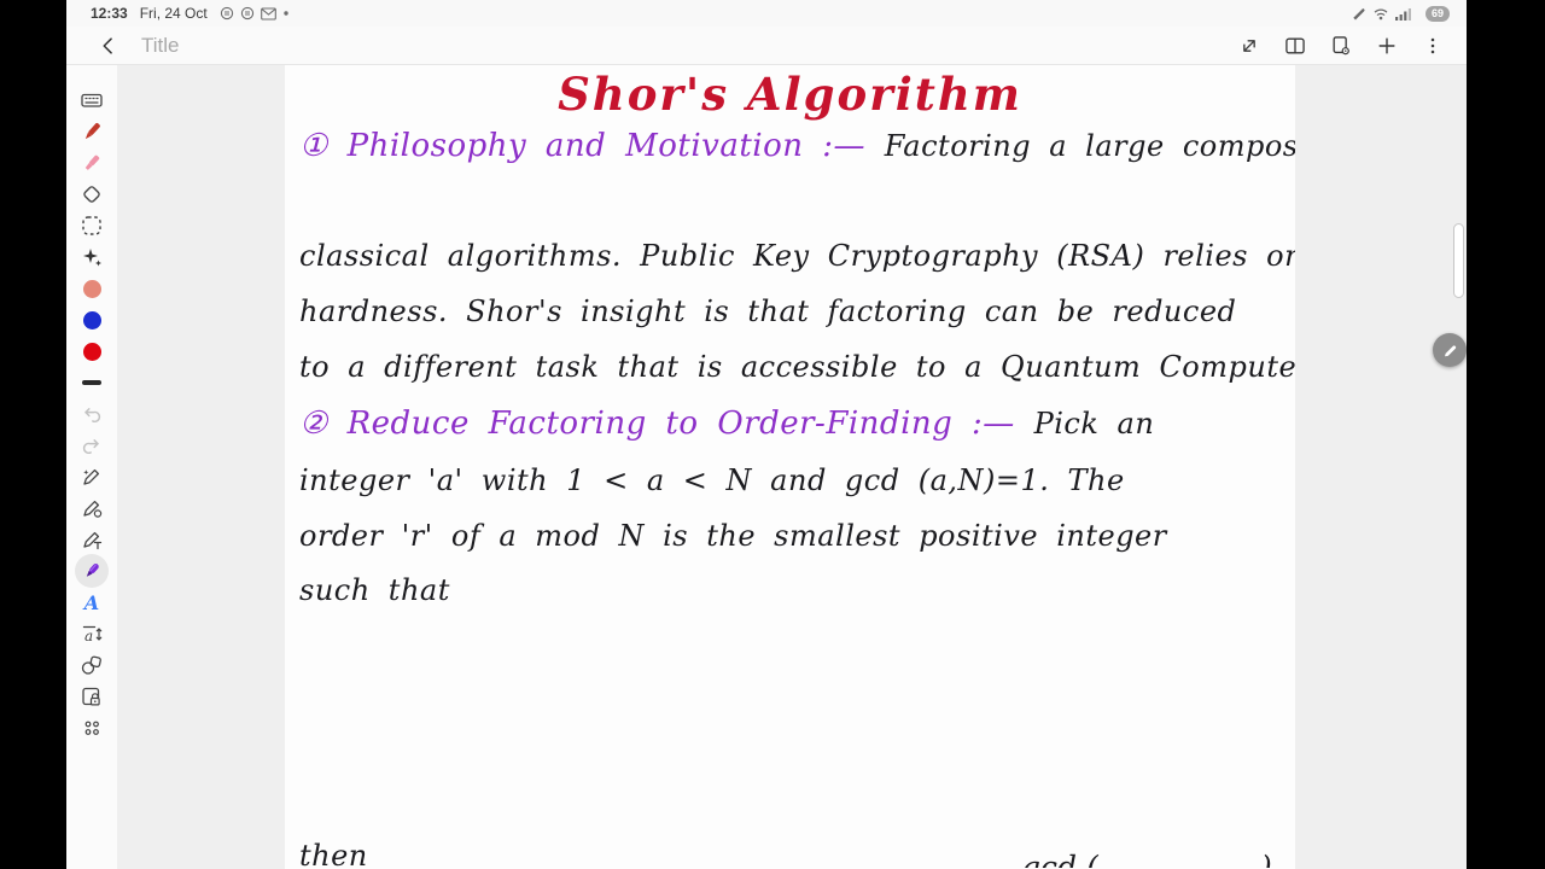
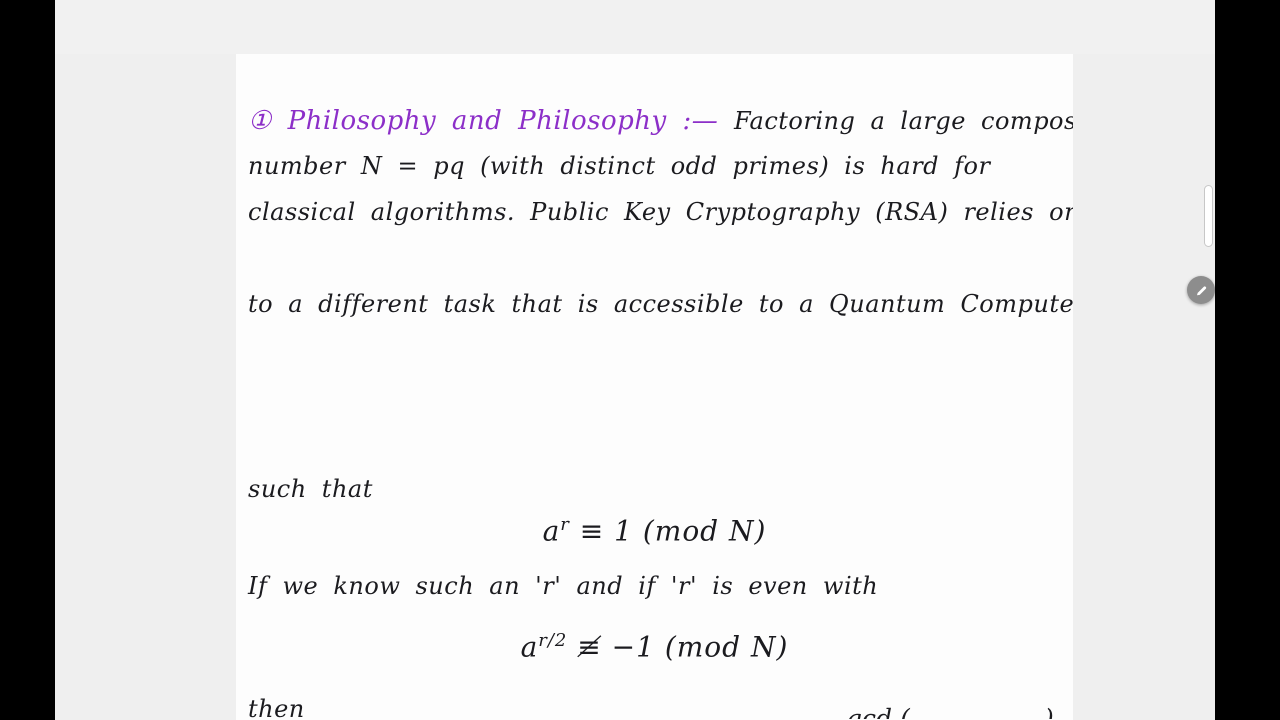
- 12:33
- Fri, 24 Oct
- 69
- Title
- A
- a
- Shor's Algorithm
- ① Philosophy and Motivation :— Factoring a large compos
+ ① Philosophy and Philosophy :— Factoring a large compos
+ number N = pq (with distinct odd primes) is hard for
  classical algorithms. Public Key Cryptography (RSA) relies on
- hardness. Shor's insight is that factoring can be reduced
  to a different task that is accessible to a Quantum Compute
- ② Reduce Factoring to Order-Finding :— Pick an
- integer 'a' with 1 < a < N and gcd (a,N)=1. The
- order 'r' of a mod N is the smallest positive integer
  such that
+ ar ≡ 1 (mod N)
+ If we know such an 'r' and if 'r' is even with
+ ar/2 ≢ −1 (mod N)
  then
  gcd (
  )
